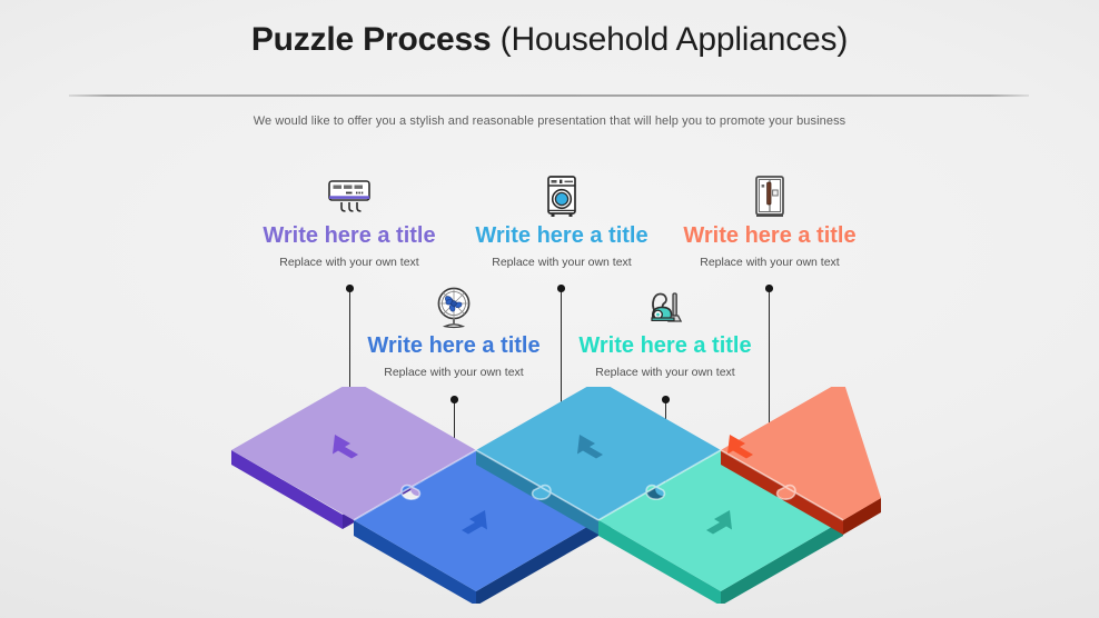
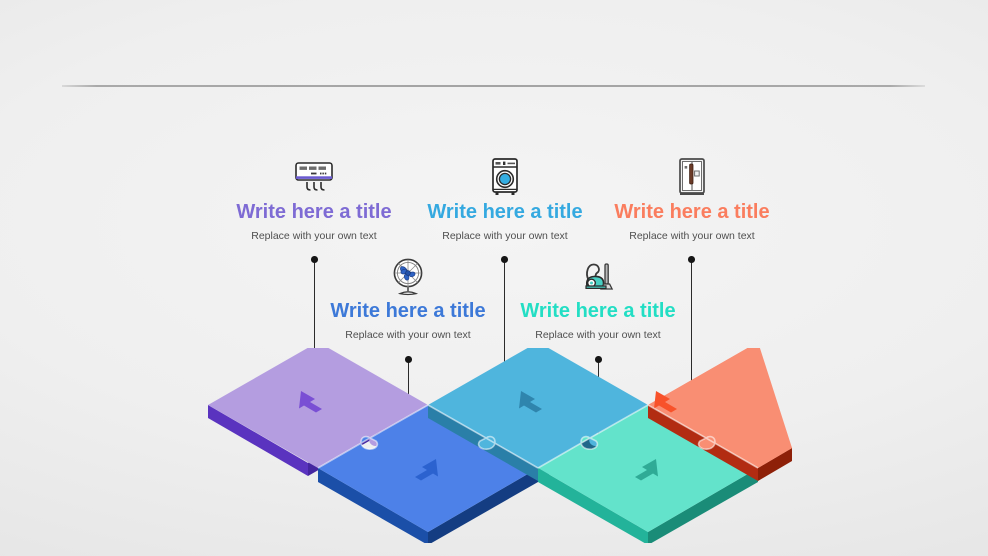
- Puzzle Process (Household Appliances)
- We would like to offer you a stylish and reasonable presentation that will help you to promote your business
  Write here a title
  Replace with your own text
  Write here a title
  Replace with your own text
  Write here a title
  Replace with your own text
  Write here a title
  Replace with your own text
  Write here a title
  Replace with your own text
